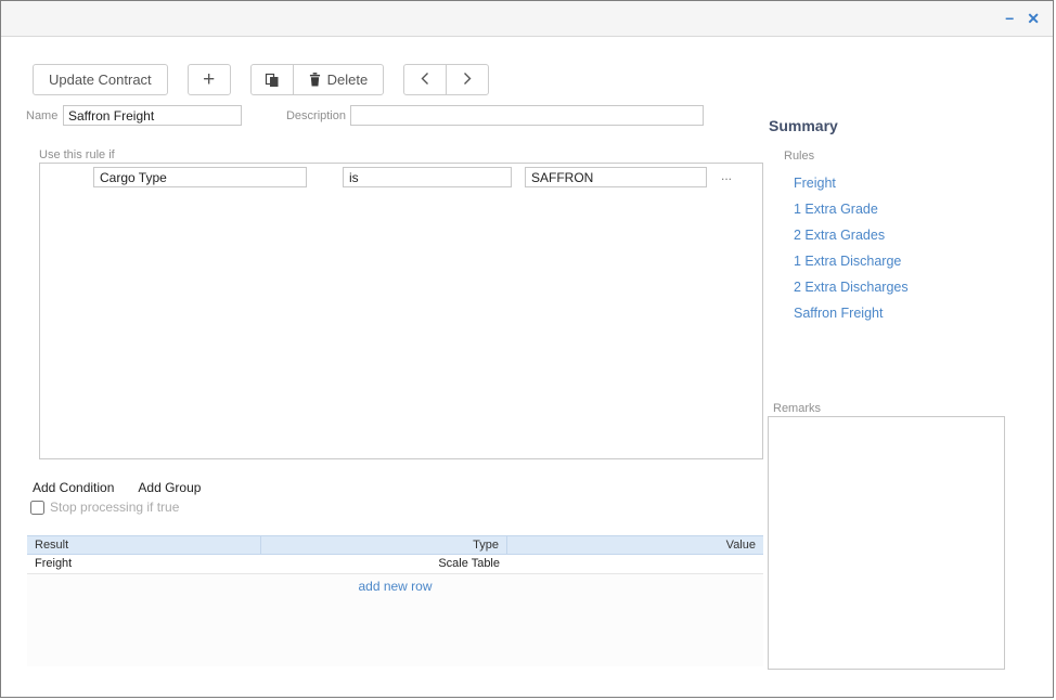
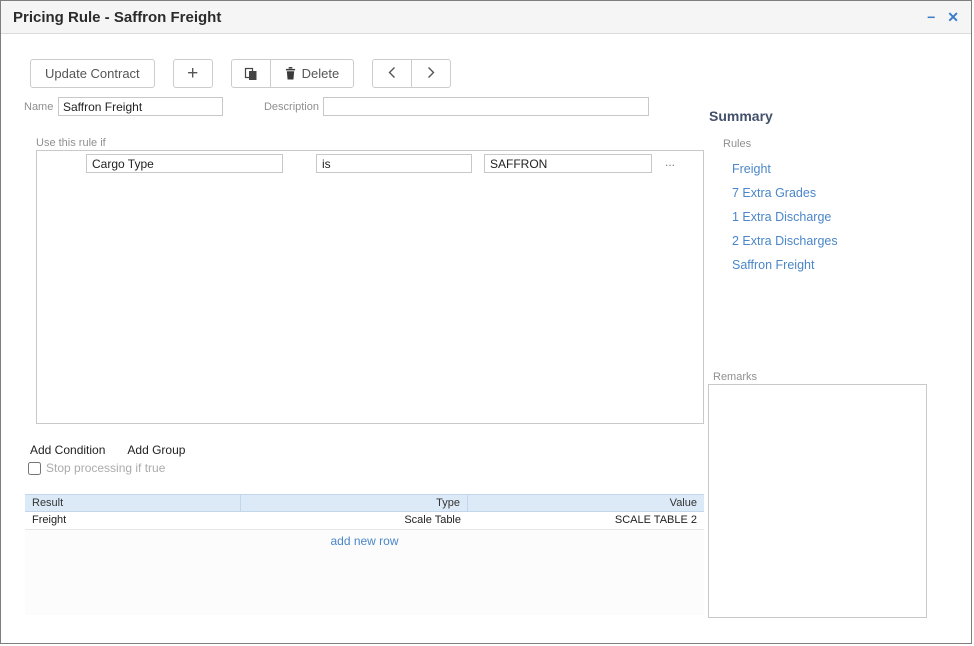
+ Pricing Rule - Saffron Freight
  −
  ✕
  Update Contract
  +
  Delete
  Name
  Saffron Freight
  Description
  Use this rule if
  Cargo Type
  is
  SAFFRON
  ...
  Add Condition
  Add Group
  Stop processing if true
  Result
  Type
  Value
  Freight
  Scale Table
+ SCALE TABLE 2
  add new row
  Summary
  Rules
  Freight
- 1 Extra Grade
- 2 Extra Grades
+ 7 Extra Grades
  1 Extra Discharge
  2 Extra Discharges
  Saffron Freight
  Remarks
